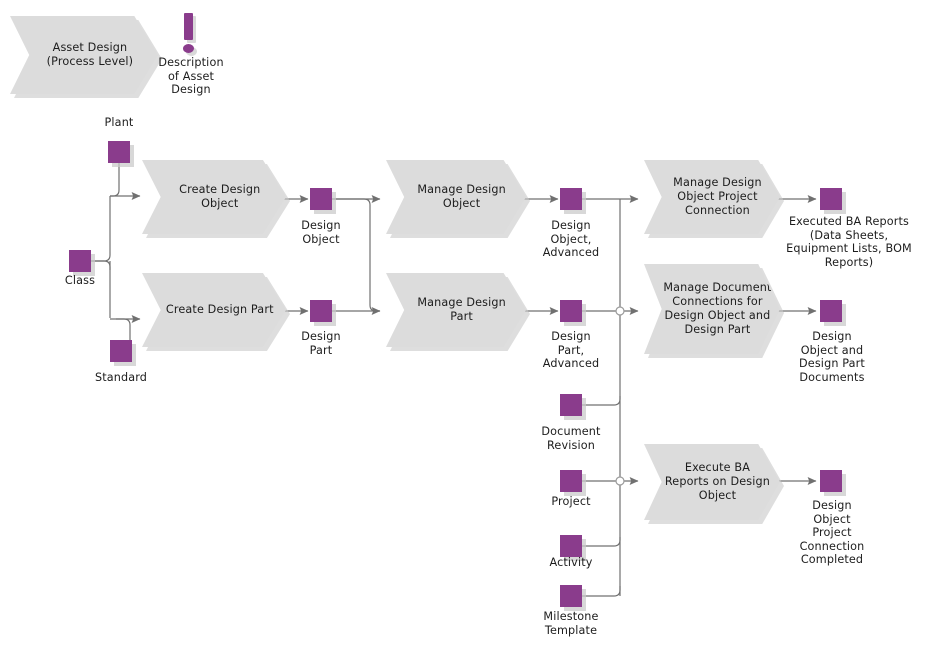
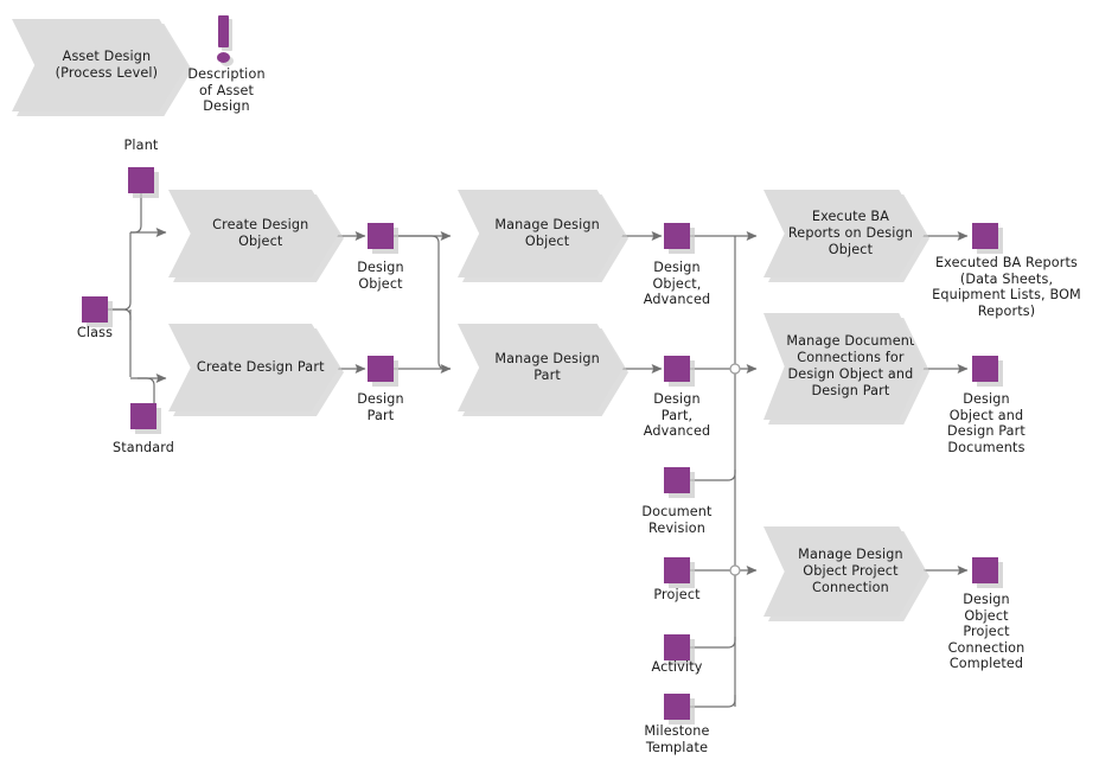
  Asset Design (Process Level)
  Description
  of Asset
  Design
  Create Design Object
  Create Design Part
  Manage Design Object
  Manage Design Part
- Manage Design Object Project Connection
+ Execute BA Reports on Design Object
  Manage Document Connections for Design Object and Design Part
- Execute BA Reports on Design Object
+ Manage Design Object Project Connection
  Plant
  Class
  Standard
  Design
  Object
  Design
  Part
  Design
  Object,
  Advanced
  Design
  Part,
  Advanced
  Document
  Revision
  Project
  Activity
  Milestone
  Template
  Executed BA Reports
  (Data Sheets,
  Equipment Lists, BOM
  Reports)
  Design
  Object and
  Design Part
  Documents
  Design
  Object
  Project
  Connection
  Completed
